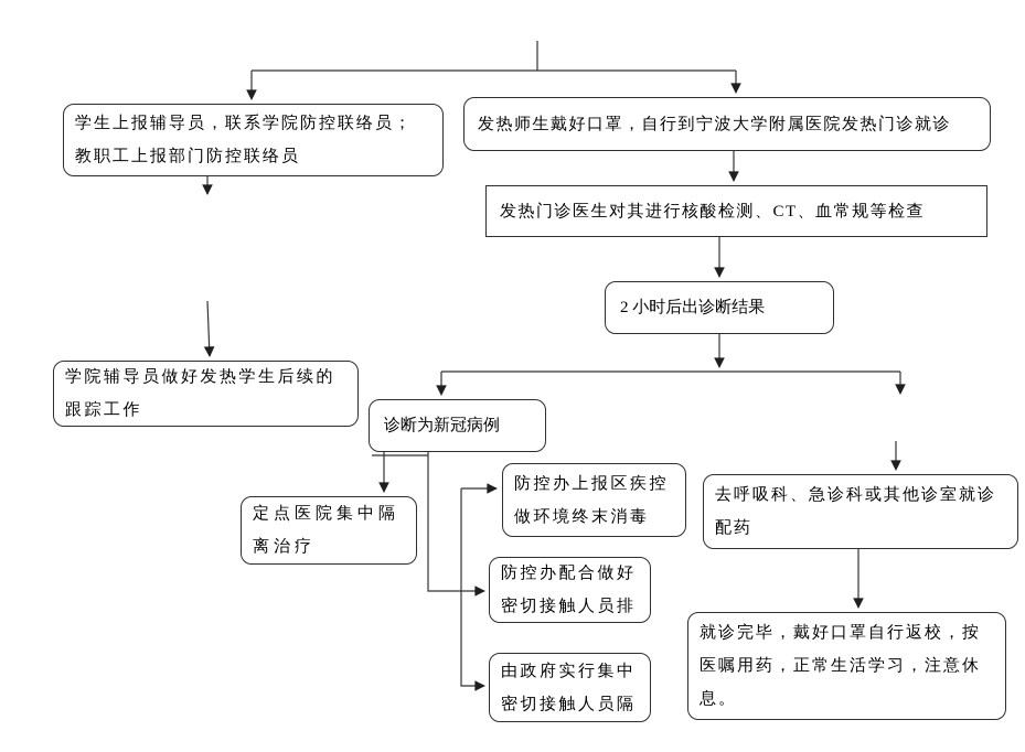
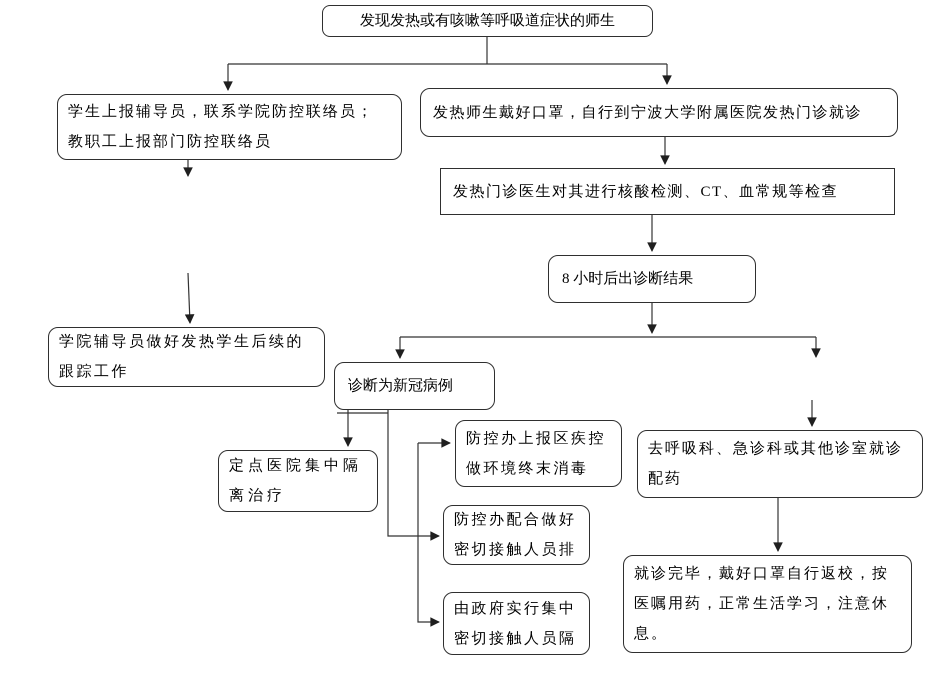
+ 发现发热或有咳嗽等呼吸道症状的师生
  学生上报辅导员，联系学院防控联络员；
  教职工上报部门防控联络员
  学院辅导员做好发热学生后续的
  跟踪工作
  发热师生戴好口罩，自行到宁波大学附属医院发热门诊就诊
  发热门诊医生对其进行核酸检测、CT、血常规等检查
- 2 小时后出诊断结果
+ 8 小时后出诊断结果
  诊断为新冠病例
  定点医院集中隔
  离治疗
  防控办上报区疾控
  做环境终末消毒
  防控办配合做好
  密切接触人员排
  由政府实行集中
  密切接触人员隔
  去呼吸科、急诊科或其他诊室就诊
  配药
  就诊完毕，戴好口罩自行返校，按
  医嘱用药，正常生活学习，注意休
  息。
